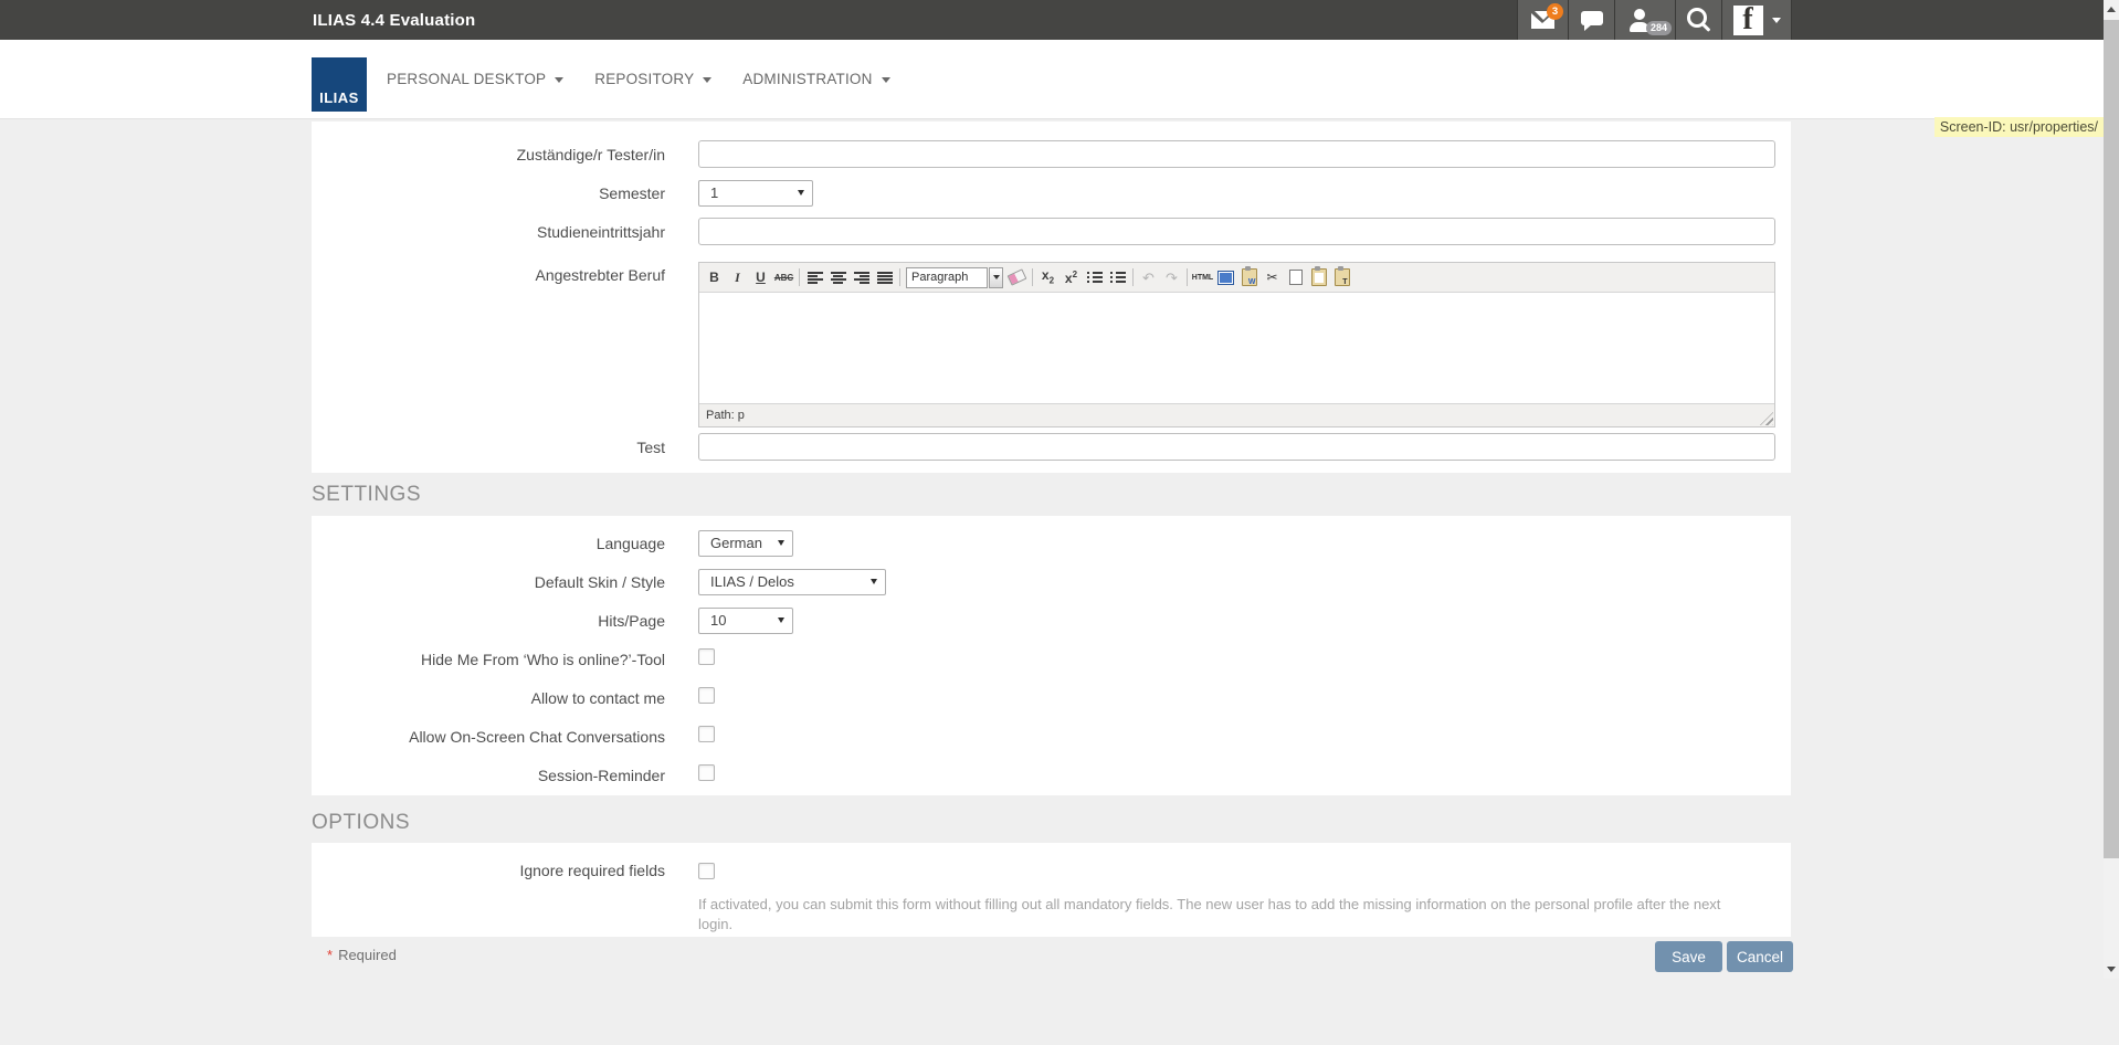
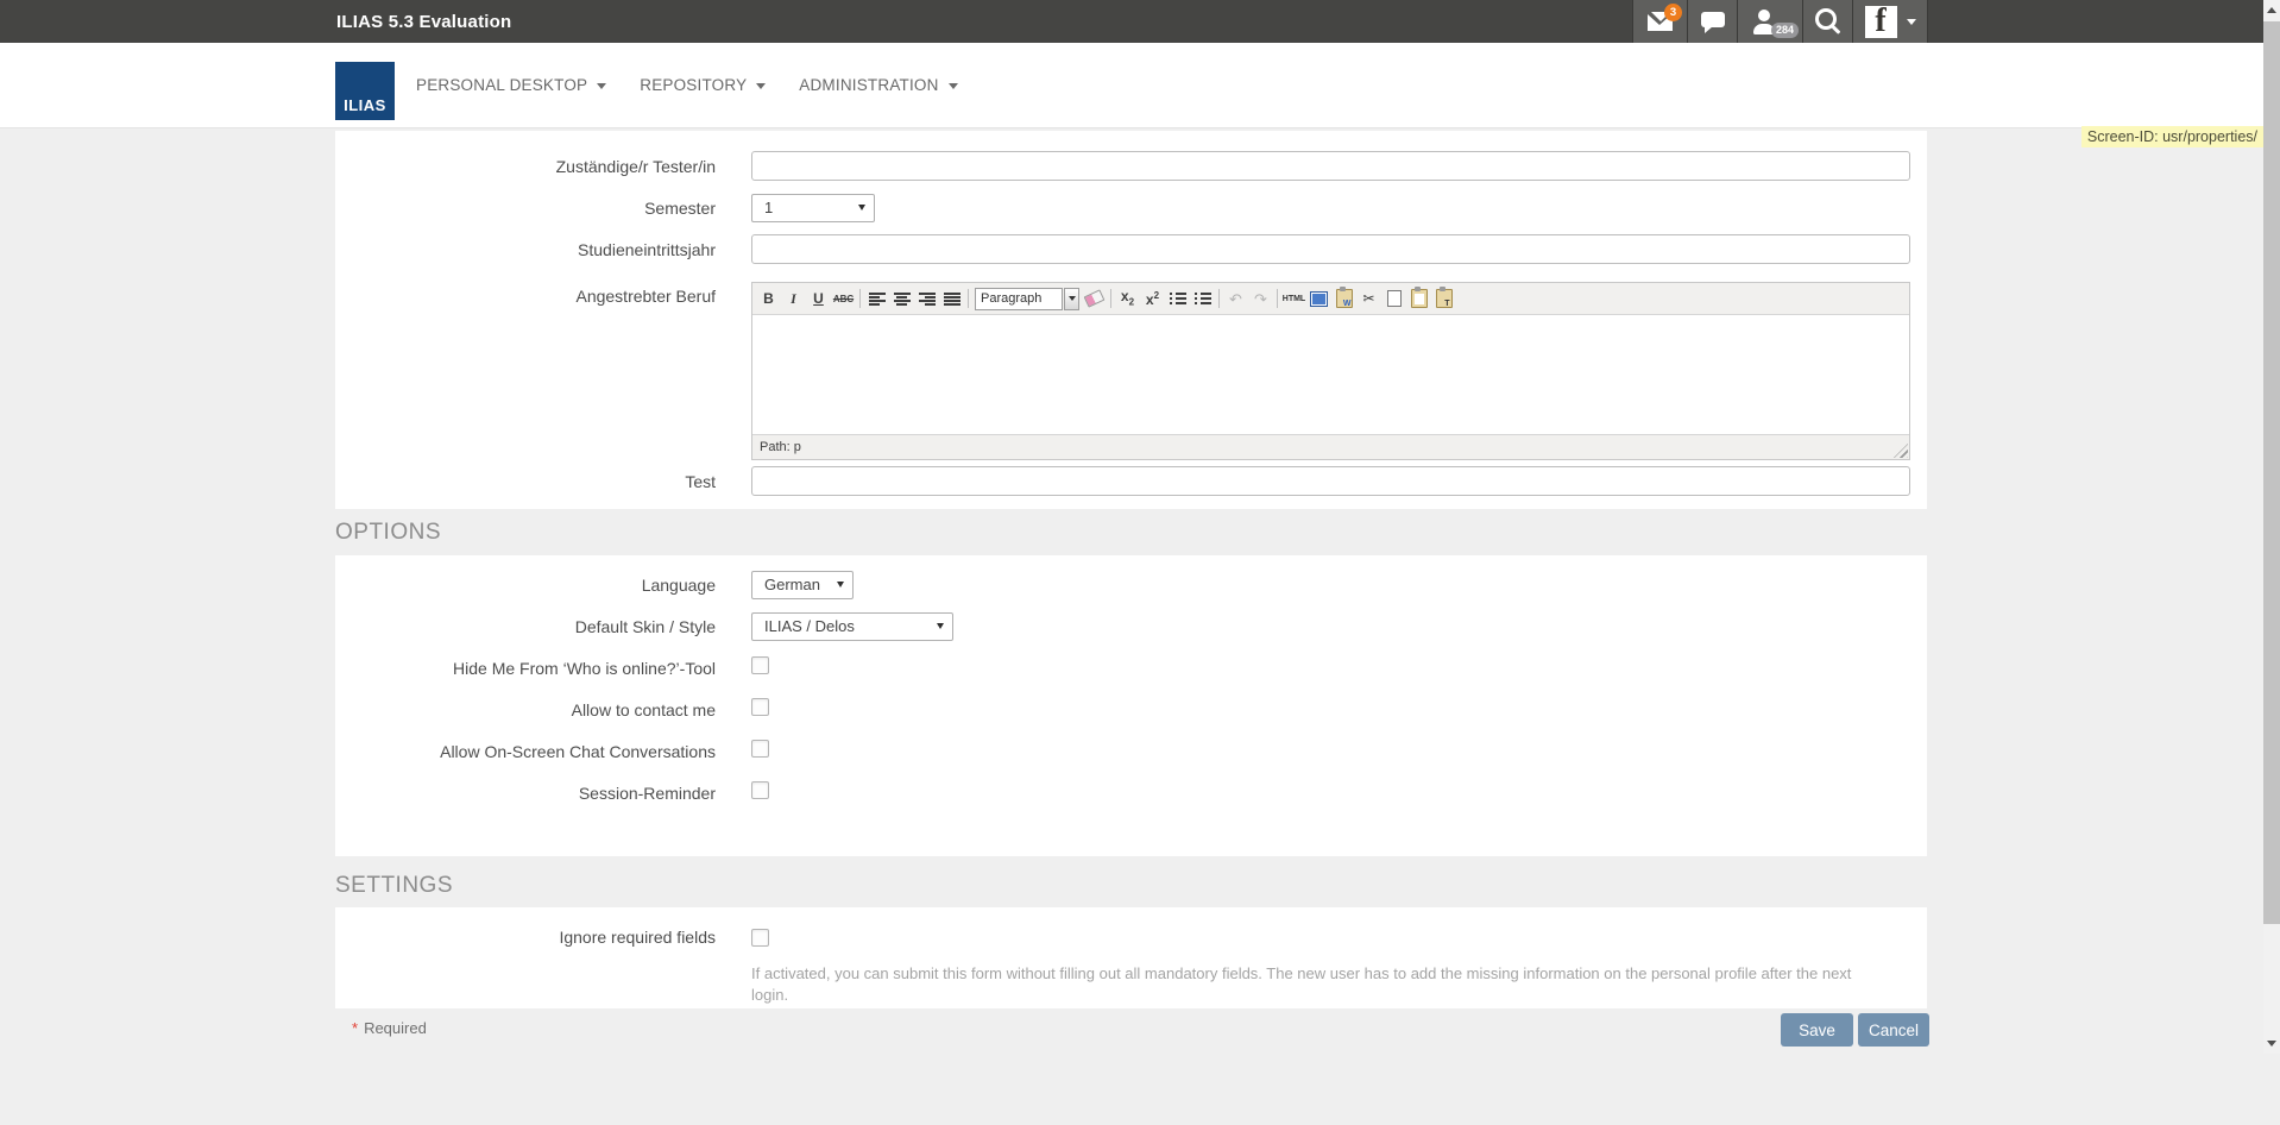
- ILIAS 4.4 Evaluation
+ ILIAS 5.3 Evaluation
  3
  284
  f
  ILIAS
  PERSONAL DESKTOP
  REPOSITORY
  ADMINISTRATION
  Screen-ID: usr/properties/
  Zuständige/r Tester/in
  Semester
  1
  Studieneintrittsjahr
  Angestrebter Beruf
  B
  I
  U
  ABC
  Paragraph
  x2
  x2
  ↶
  ↷
  ✂
  Path: p
  Test
- SETTINGS
+ OPTIONS
  Language
  German
  Default Skin / Style
  ILIAS / Delos
- Hits/Page
- 10
  Hide Me From ‘Who is online?’-Tool
  Allow to contact me
  Allow On-Screen Chat Conversations
  Session-Reminder
- OPTIONS
+ SETTINGS
  Ignore required fields
  If activated, you can submit this form without filling out all mandatory fields. The new user has to add the missing information on the personal profile after the next login.
  * Required
  Save
  Cancel
